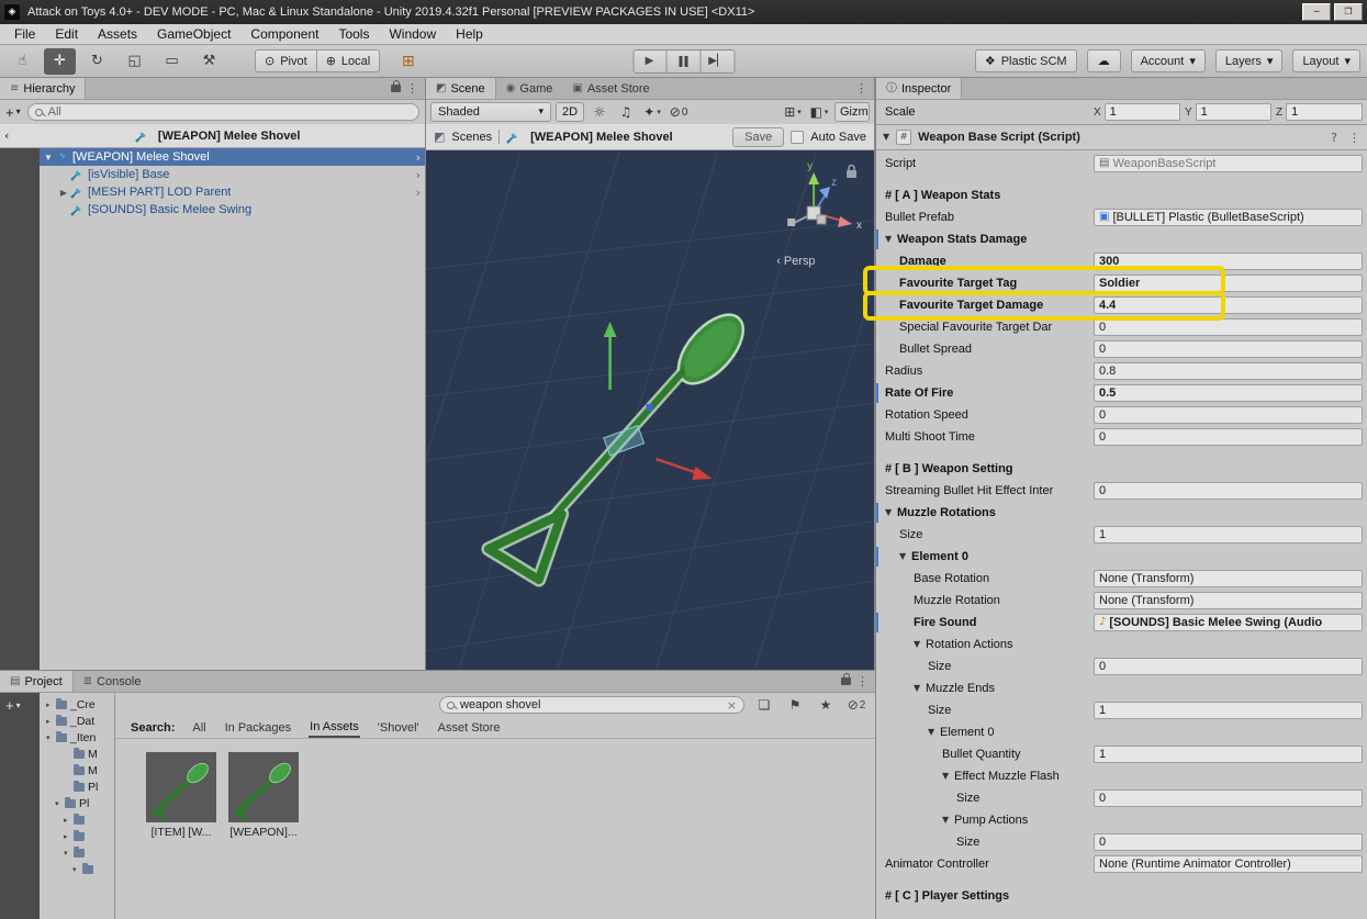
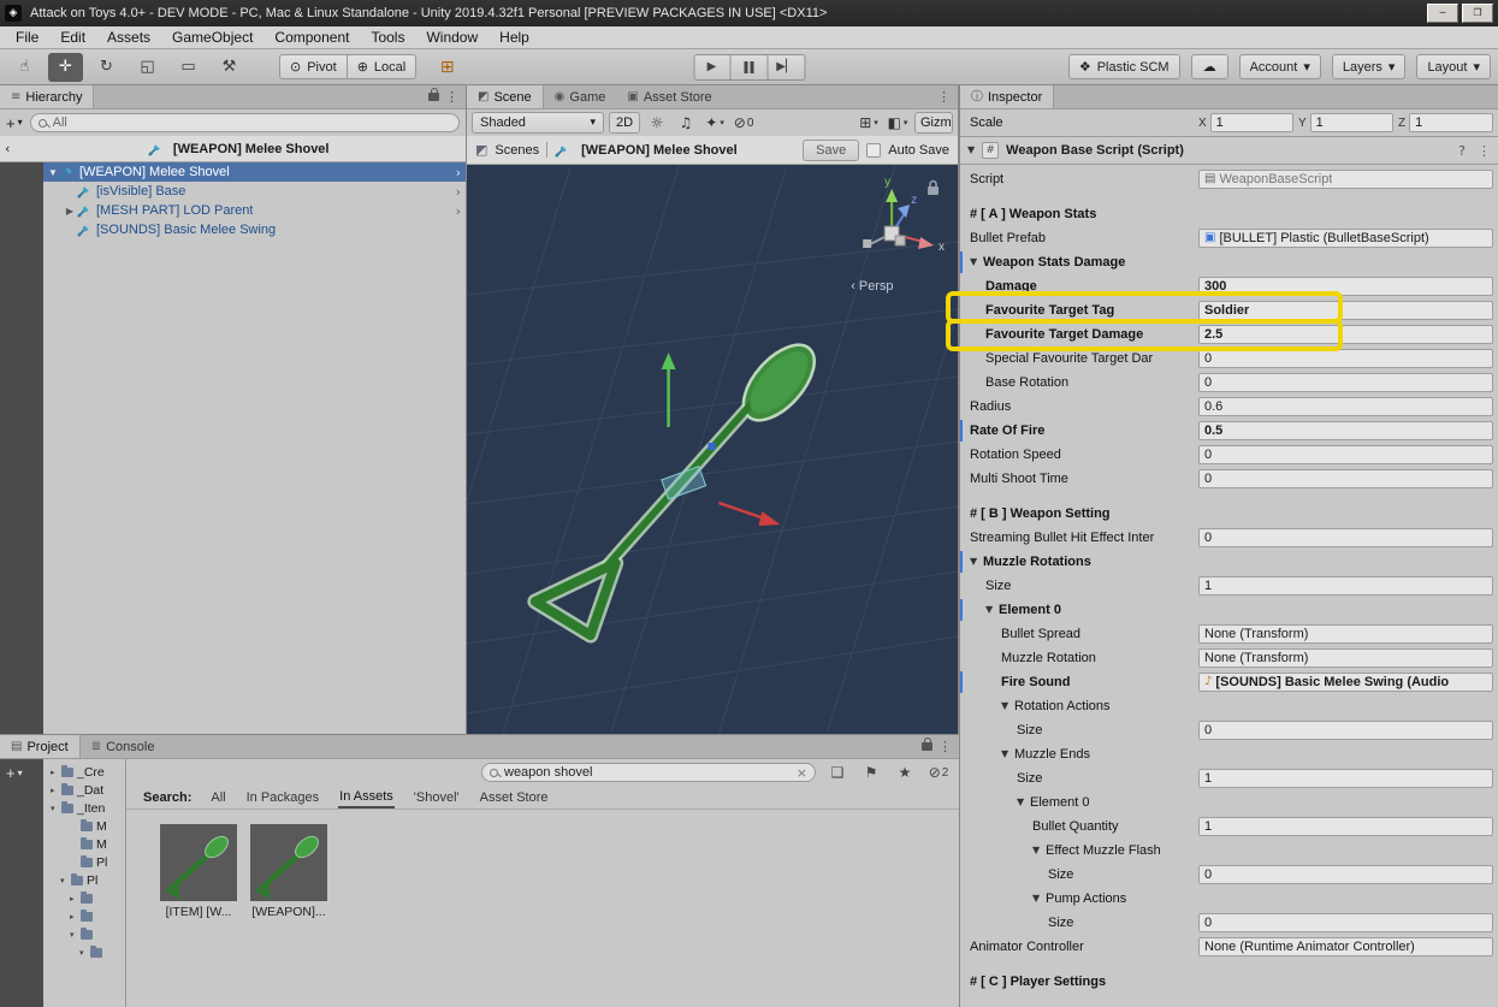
  Attack on Toys 4.0+ - DEV MODE - PC, Mac & Linux Standalone - Unity 2019.4.32f1 Personal [PREVIEW PACKAGES IN USE] <DX11>
  File
  Edit
  Assets
  GameObject
  Component
  Tools
  Window
  Help
  Pivot
  Local
  Plastic SCM
  Account
  Layers
  Layout
  Hierarchy
  +
  All
  [WEAPON] Melee Shovel
  ▼
  [WEAPON] Melee Shovel
  [isVisible] Base
  ▶
  [MESH PART] LOD Parent
  [SOUNDS] Basic Melee Swing
  Scene
  Game
  Asset Store
  Shaded
  2D
  0
  Scenes
  [WEAPON] Melee Shovel
  Save
  Auto Save
  y
  x
  z
  ‹ Persp
  Inspector
  Scale
  X
  1
  Y
  1
  Z
  1
  ▼
  Weapon Base Script (Script)
  Script
  WeaponBaseScript
  # [ A ] Weapon Stats
  Bullet Prefab
  [BULLET] Plastic (BulletBaseScript)
  ▼
  Weapon Stats Damage
  Damage
  300
  Favourite Target Tag
  Soldier
  Favourite Target Damage
- 4.4
+ 2.5
  Special Favourite Target Dar
  0
- Bullet Spread
+ Base Rotation
  0
  Radius
- 0.8
+ 0.6
  Rate Of Fire
  0.5
  Rotation Speed
  0
  Multi Shoot Time
  0
  # [ B ] Weapon Setting
  Streaming Bullet Hit Effect Inter
  0
  ▼
  Muzzle Rotations
  Size
  1
  ▼
  Element 0
- Base Rotation
+ Bullet Spread
  None (Transform)
  Muzzle Rotation
  None (Transform)
  Fire Sound
  [SOUNDS] Basic Melee Swing (Audio
  ▼
  Rotation Actions
  Size
  0
  ▼
  Muzzle Ends
  Size
  1
  ▼
  Element 0
  Bullet Quantity
  1
  ▼
  Effect Muzzle Flash
  Size
  0
  ▼
  Pump Actions
  Size
  0
  Animator Controller
  None (Runtime Animator Controller)
  # [ C ] Player Settings
  Project
  Console
  +
  _Cre
  _Dat
  _Iten
  M
  M
  Pl
  Pl
  weapon shovel
  2
  Search:
  All
  In Packages
  In Assets
  'Shovel'
  Asset Store
  [ITEM] [W...
  [WEAPON]...
